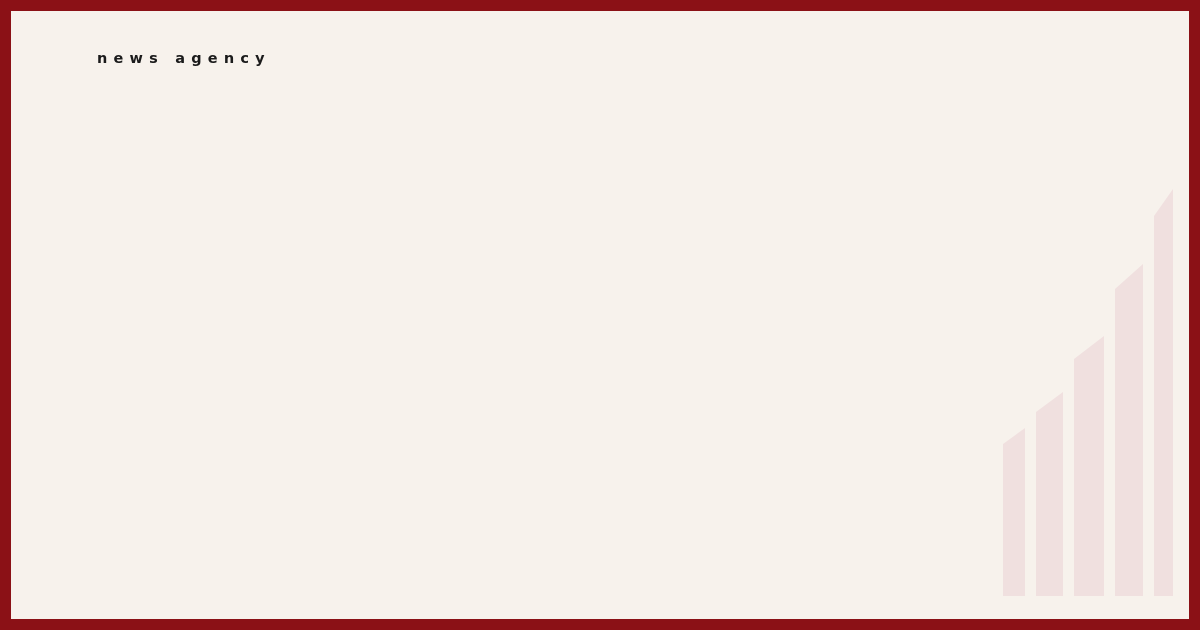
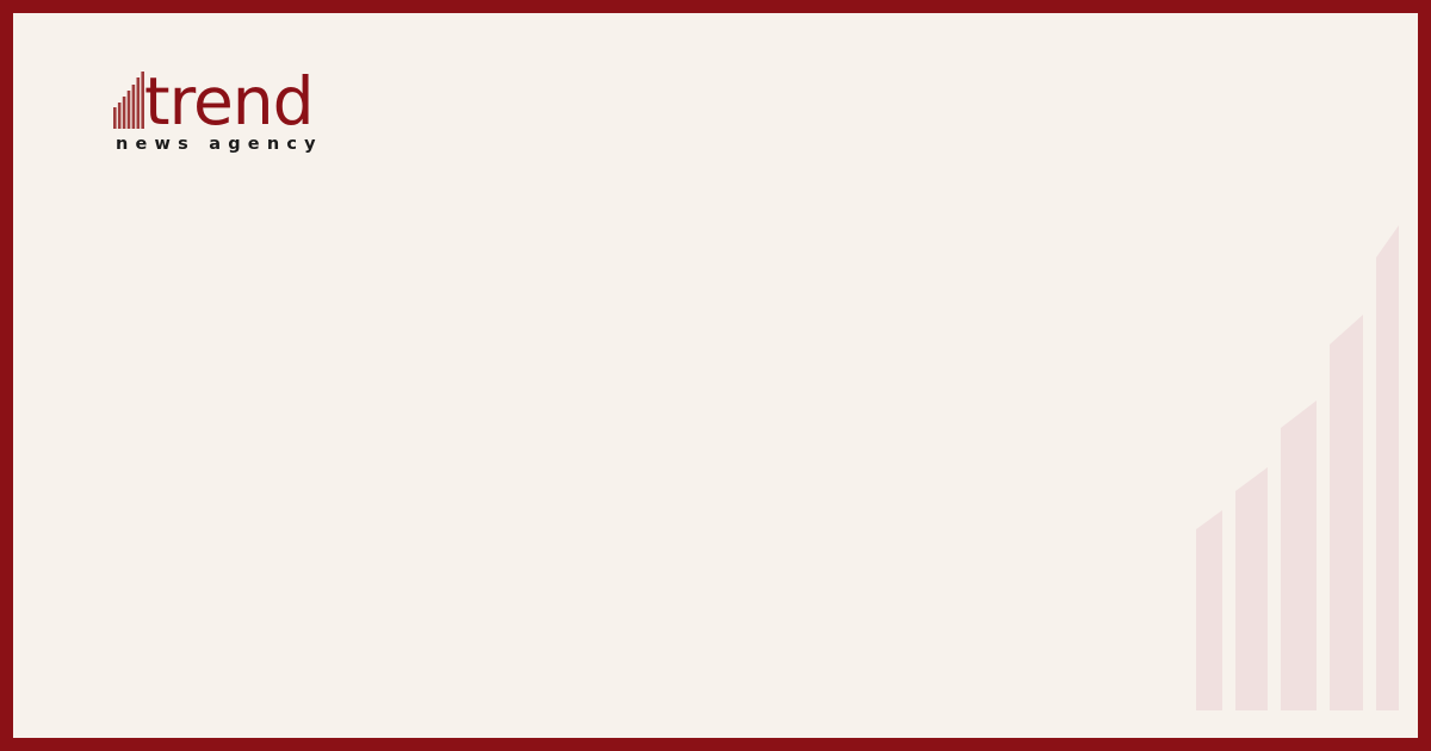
+ trend
  news agency
